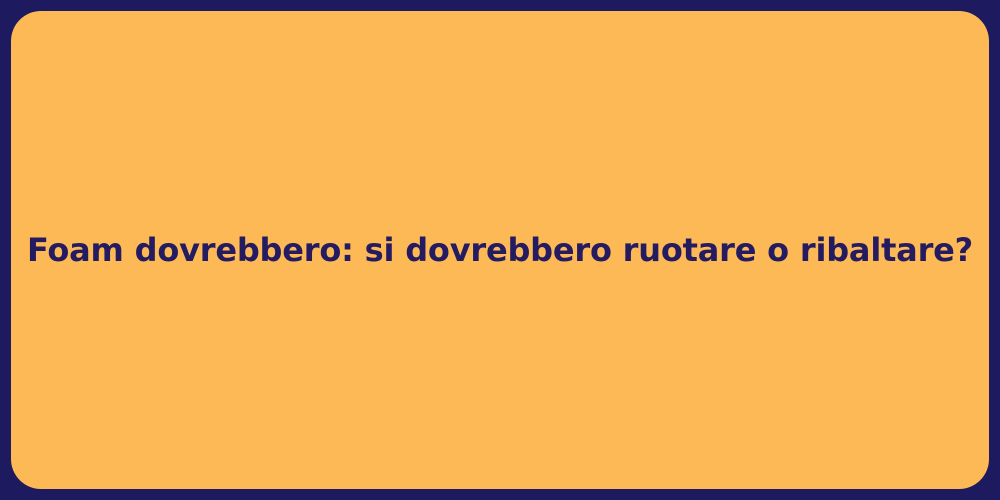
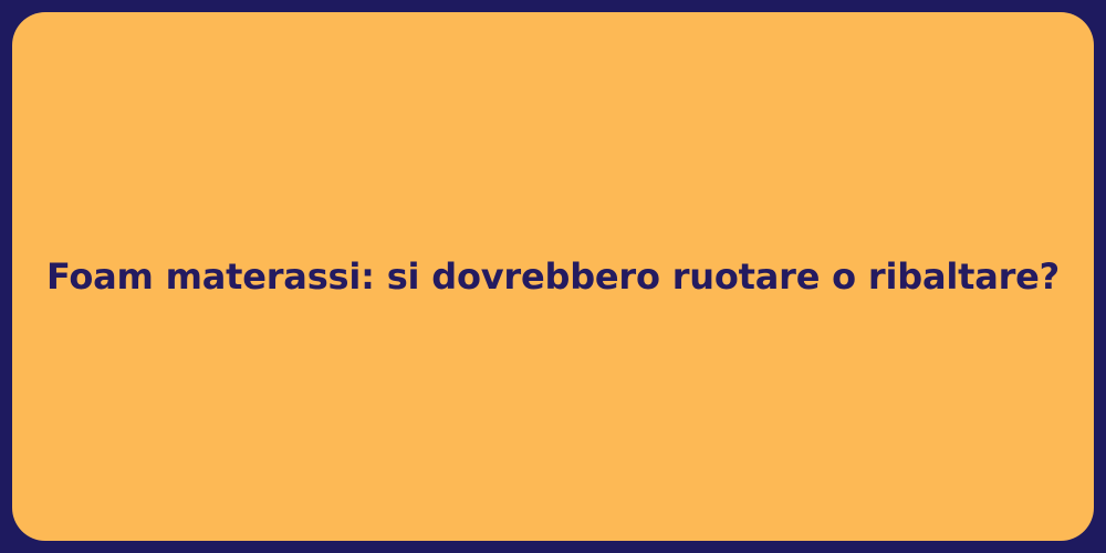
- Foam dovrebbero: si dovrebbero ruotare o ribaltare?
+ Foam materassi: si dovrebbero ruotare o ribaltare?
